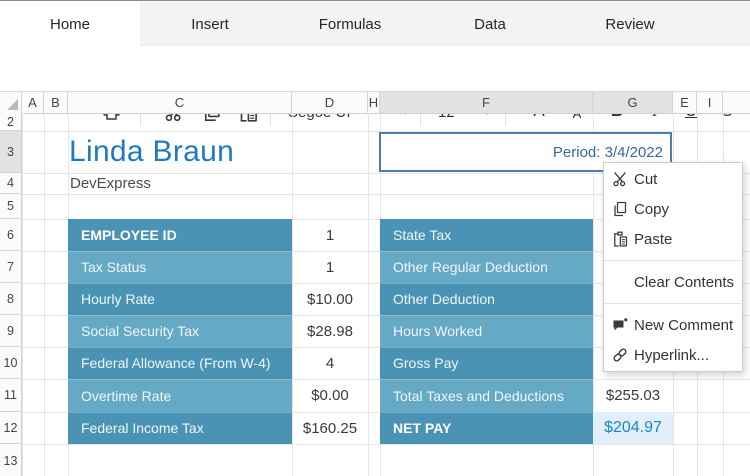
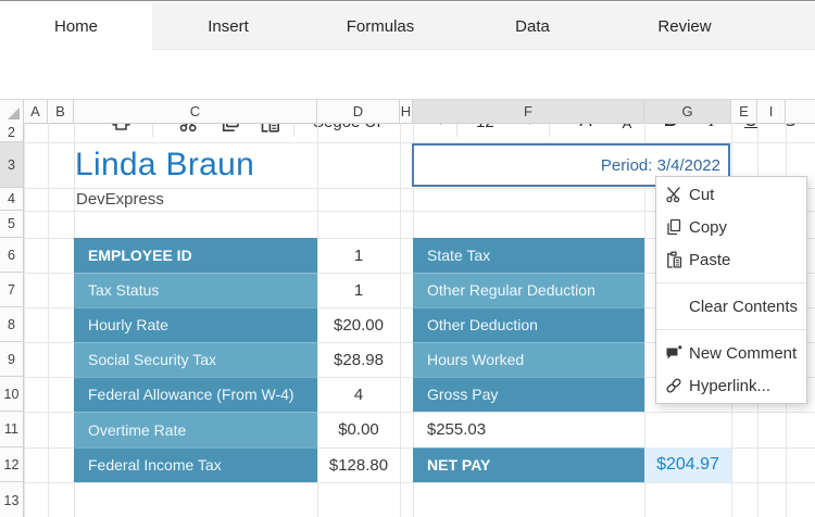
  Home
  Insert
  Formulas
  Data
  Review
  A
  B
  C
  D
  H
  F
  G
  E
  I
  2
  3
  4
  5
  6
  7
  8
  9
  10
  11
  12
  13
  Linda Braun
  DevExpress
  Period: 3/4/2022
  EMPLOYEE ID
  1
  Tax Status
  1
  Hourly Rate
- $10.00
+ $20.00
  Social Security Tax
  $28.98
  Federal Allowance (From W-4)
  4
  Overtime Rate
  $0.00
  Federal Income Tax
- $160.25
+ $128.80
  State Tax
  Other Regular Deduction
  Other Deduction
  Hours Worked
  Gross Pay
- Total Taxes and Deductions
  $255.03
  NET PAY
  $204.97
  Cut
  Copy
  Paste
  Clear Contents
  New Comment
  Hyperlink...
